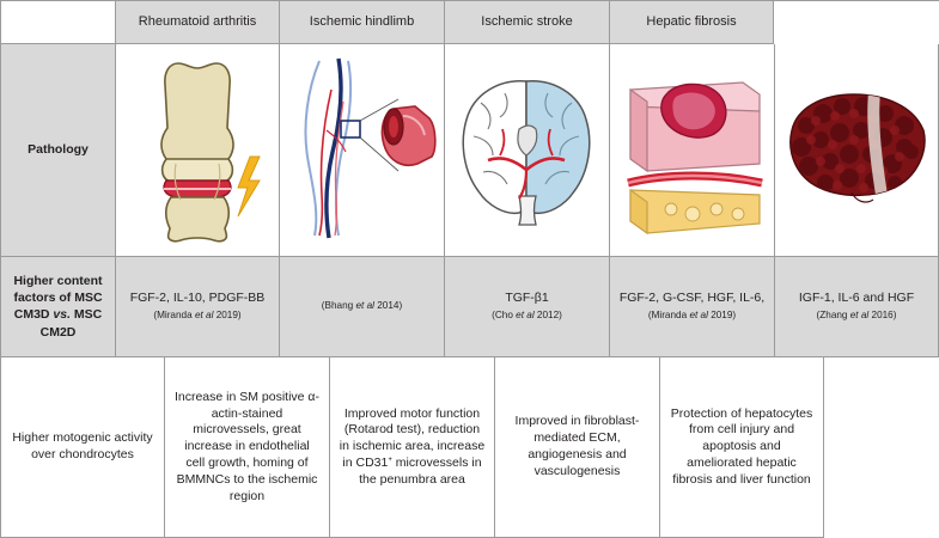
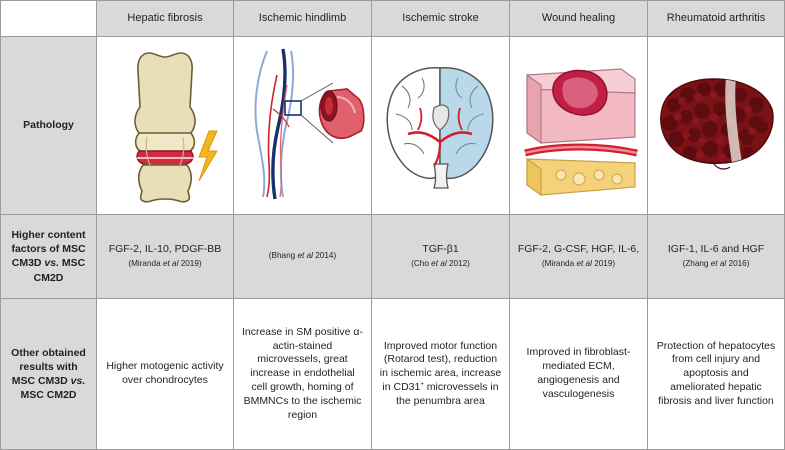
- Rheumatoid arthritis
+ Hepatic fibrosis
  Ischemic hindlimb
  Ischemic stroke
+ Wound healing
- Hepatic fibrosis
+ Rheumatoid arthritis
  Pathology
  Higher content
  factors of MSC
  CM3D vs. MSC
  CM2D
  FGF-2, IL-10, PDGF-BB
  (Miranda et al 2019)
  (Bhang et al 2014)
  TGF-β1
  (Cho et al 2012)
  FGF-2, G-CSF, HGF, IL-6,
  (Miranda et al 2019)
  IGF-1, IL-6 and HGF
  (Zhang et al 2016)
+ Other obtained
+ results with
+ MSC CM3D vs.
+ MSC CM2D
  Higher motogenic activity over chondrocytes
  Increase in SM positive α-actin-stained microvessels, great increase in endothelial cell growth, homing of BMMNCs to the ischemic region
  Improved motor function (Rotarod test), reduction in ischemic area, increase in CD31⁺ microvessels in the penumbra area
  Improved in fibroblast-mediated ECM, angiogenesis and vasculogenesis
  Protection of hepatocytes from cell injury and apoptosis and ameliorated hepatic fibrosis and liver function
